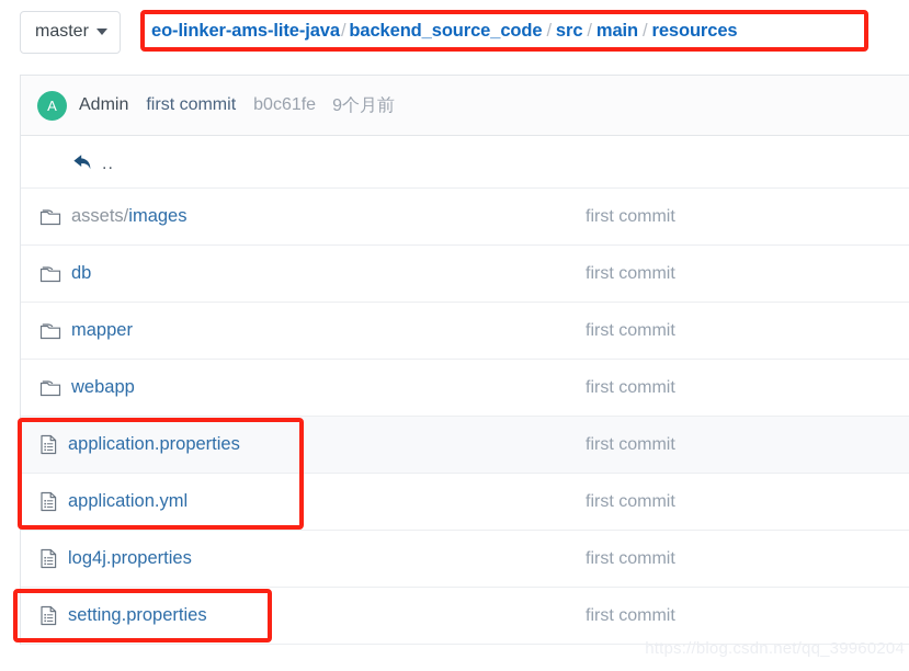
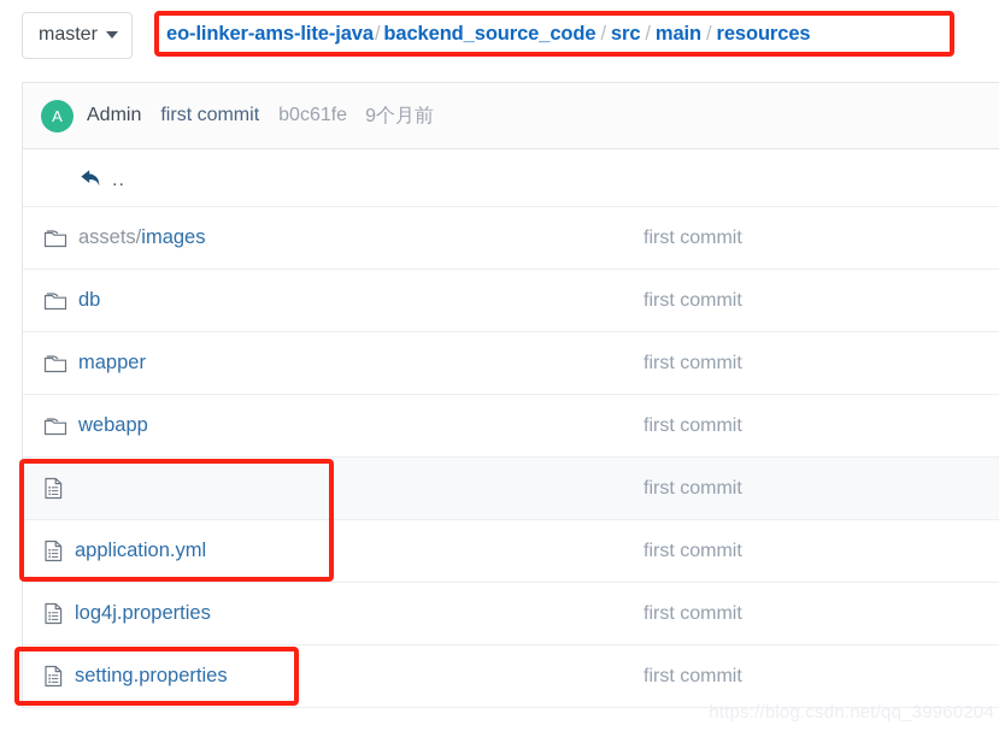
  master
  eo-linker-ams-lite-java/ backend_source_code / src / main / resources
  A
  Admin
  first commit
  b0c61fe
  9个月前
  ..
  assets/images
  first commit
  db
  first commit
  mapper
  first commit
  webapp
  first commit
- application.properties
  first commit
  application.yml
  first commit
  log4j.properties
  first commit
  setting.properties
  first commit
